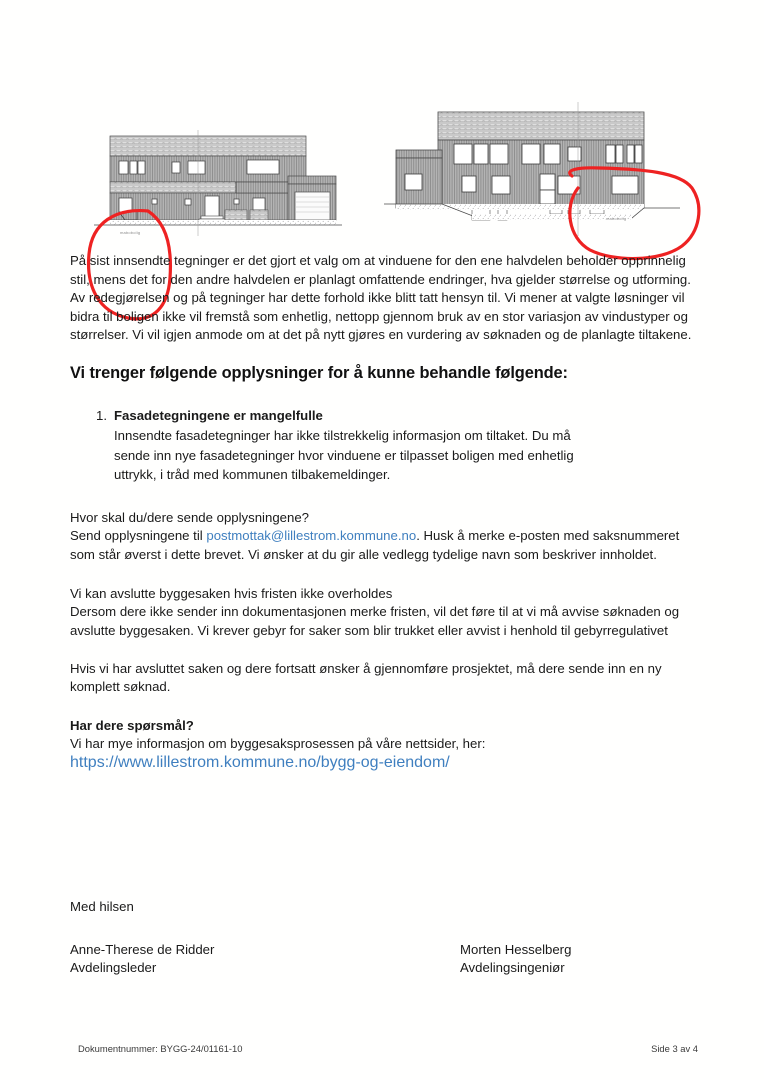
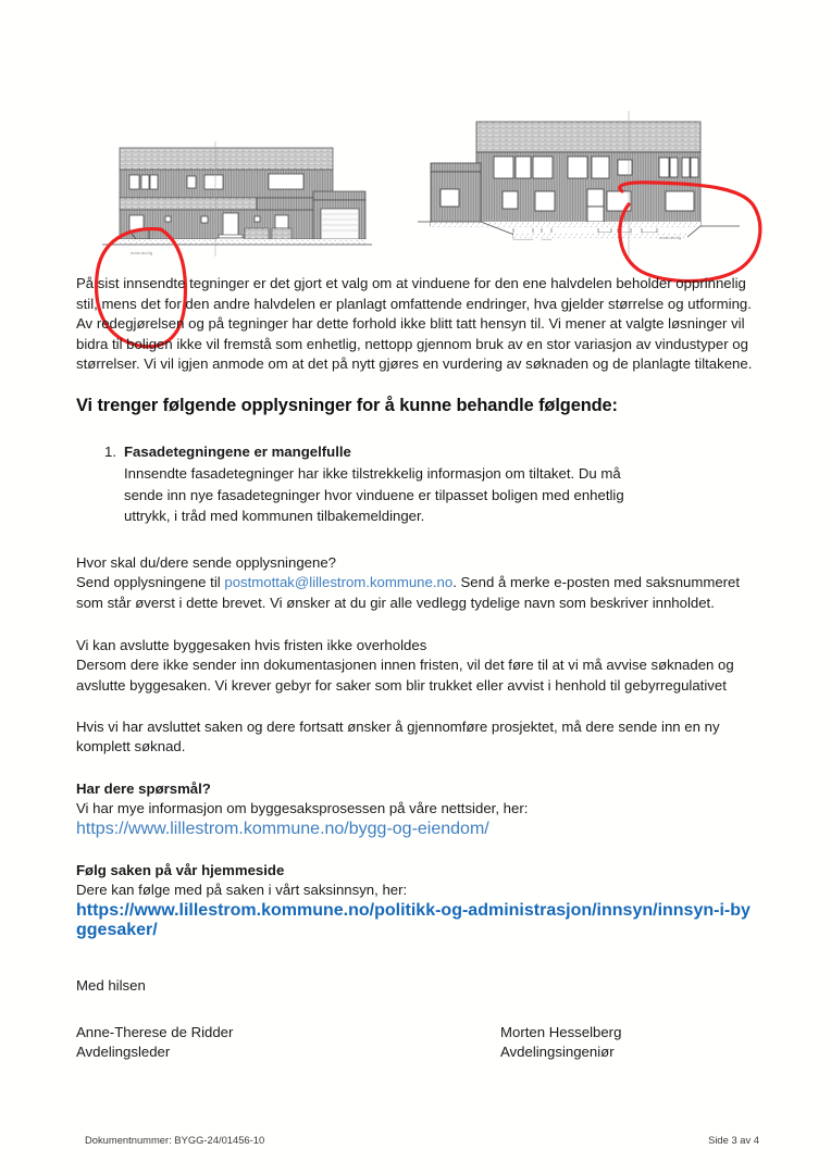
  På sist innsendte tegninger er det gjort et valg om at vinduene for den ene halvdelen beholder opprinnelig stil, mens det for den andre halvdelen er planlagt omfattende endringer, hva gjelder størrelse og utforming. Av redegjørelsen og på tegninger har dette forhold ikke blitt tatt hensyn til. Vi mener at valgte løsninger vil bidra til boligen ikke vil fremstå som enhetlig, nettopp gjennom bruk av en stor variasjon av vindustyper og størrelser. Vi vil igjen anmode om at det på nytt gjøres en vurdering av søknaden og de planlagte tiltakene.
  Vi trenger følgende opplysninger for å kunne behandle følgende:
  1.
  Fasadetegningene er mangelfulle
  Innsendte fasadetegninger har ikke tilstrekkelig informasjon om tiltaket. Du må sende inn nye fasadetegninger hvor vinduene er tilpasset boligen med enhetlig uttrykk, i tråd med kommunen tilbakemeldinger.
  Hvor skal du/dere sende opplysningene?
- Send opplysningene til postmottak@lillestrom.kommune.no. Husk å merke e-posten med saksnummeret som står øverst i dette brevet. Vi ønsker at du gir alle vedlegg tydelige navn som beskriver innholdet.
+ Send opplysningene til postmottak@lillestrom.kommune.no. Send å merke e-posten med saksnummeret som står øverst i dette brevet. Vi ønsker at du gir alle vedlegg tydelige navn som beskriver innholdet.
  Vi kan avslutte byggesaken hvis fristen ikke overholdes
- Dersom dere ikke sender inn dokumentasjonen merke fristen, vil det føre til at vi må avvise søknaden og avslutte byggesaken. Vi krever gebyr for saker som blir trukket eller avvist i henhold til gebyrregulativet
+ Dersom dere ikke sender inn dokumentasjonen innen fristen, vil det føre til at vi må avvise søknaden og avslutte byggesaken. Vi krever gebyr for saker som blir trukket eller avvist i henhold til gebyrregulativet
  Hvis vi har avsluttet saken og dere fortsatt ønsker å gjennomføre prosjektet, må dere sende inn en ny komplett søknad.
  Har dere spørsmål?
  Vi har mye informasjon om byggesaksprosessen på våre nettsider, her:
  https://www.lillestrom.kommune.no/bygg-og-eiendom/
+ Følg saken på vår hjemmeside
+ Dere kan følge med på saken i vårt saksinnsyn, her:
+ https://www.lillestrom.kommune.no/politikk-og-administrasjon/innsyn/innsyn-i-byggesaker/
  Med hilsen
  Anne-Therese de Ridder
  Avdelingsleder
  Morten Hesselberg
  Avdelingsingeniør
- Dokumentnummer: BYGG-24/01161-10
+ Dokumentnummer: BYGG-24/01456-10
  Side 3 av 4
